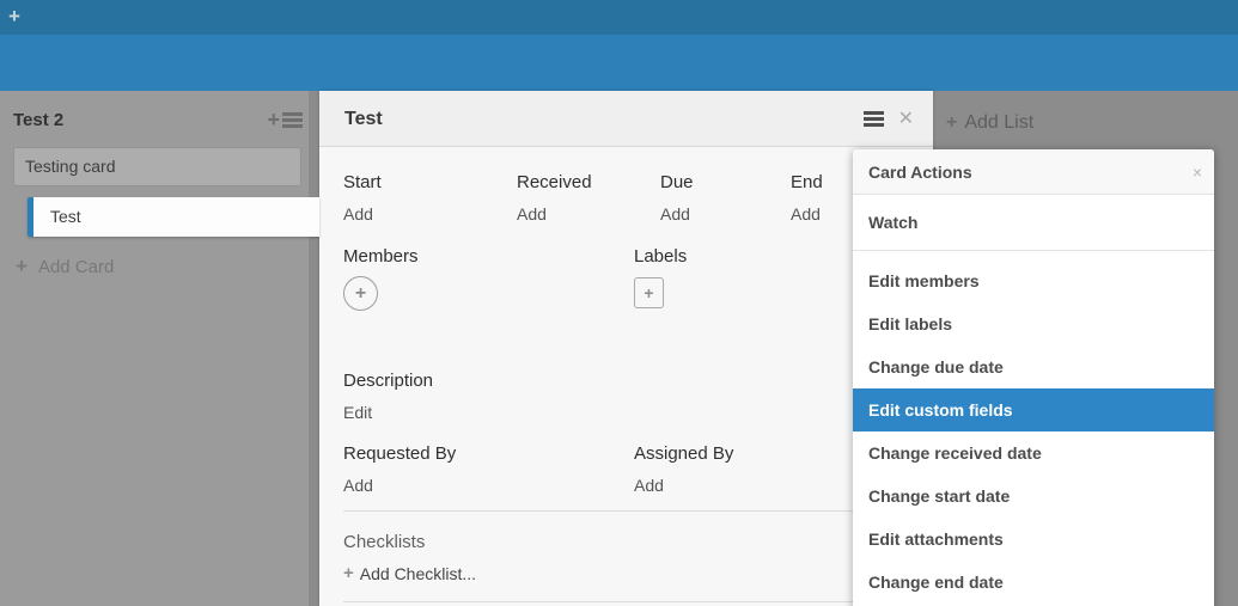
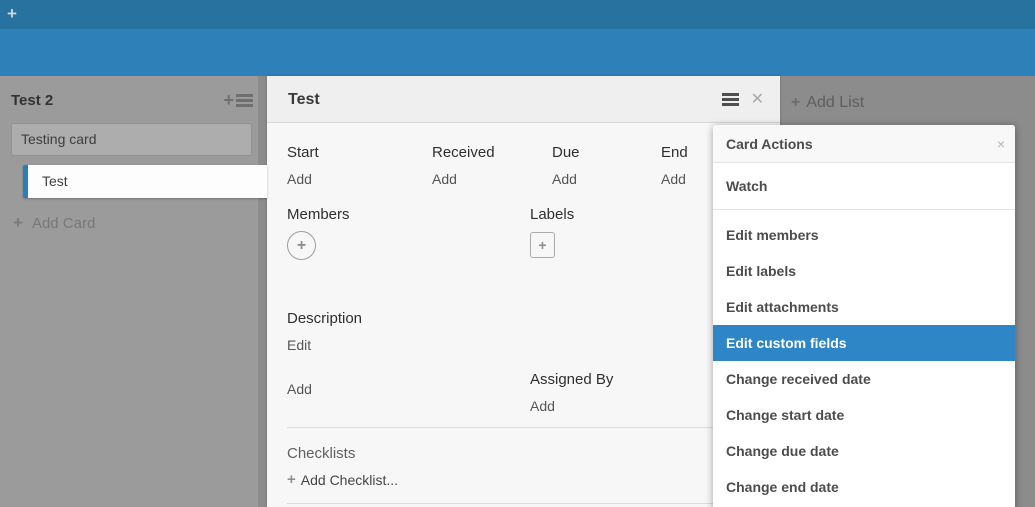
  +
  Test 2
  +
  Testing card
  +
  Add Card
  Test
  Test
  ✕
  Start
  Add
  Received
  Add
  Due
  Add
  End
  Add
  Members
  +
  Labels
  +
  Description
  Edit
- Requested By
  Add
  Assigned By
  Add
  Checklists
  +
  Add Checklist...
  +
  Add List
  Card Actions
  ×
  Watch
  Edit members
  Edit labels
- Change due date
+ Edit attachments
  Edit custom fields
  Change received date
  Change start date
- Edit attachments
+ Change due date
  Change end date
